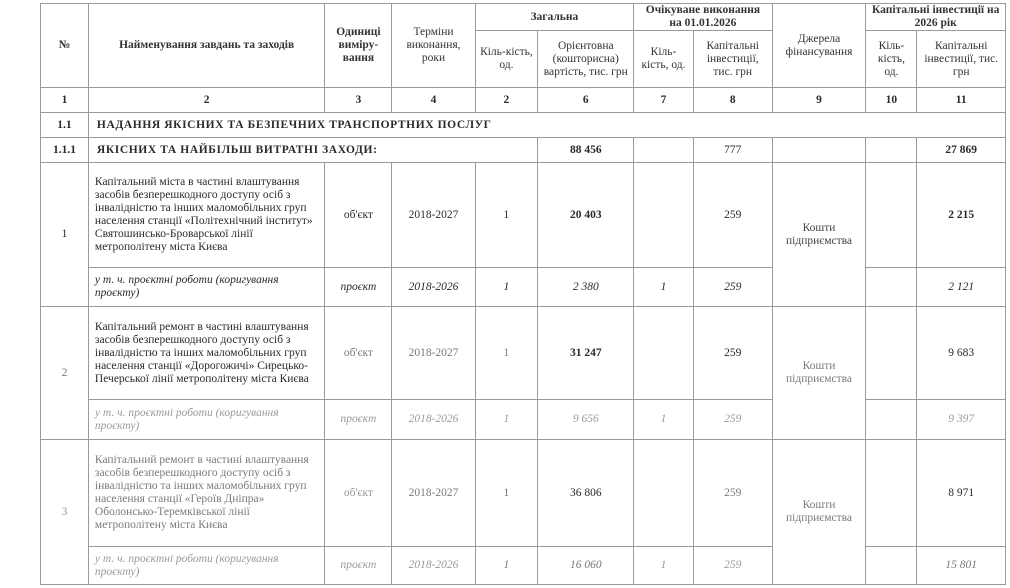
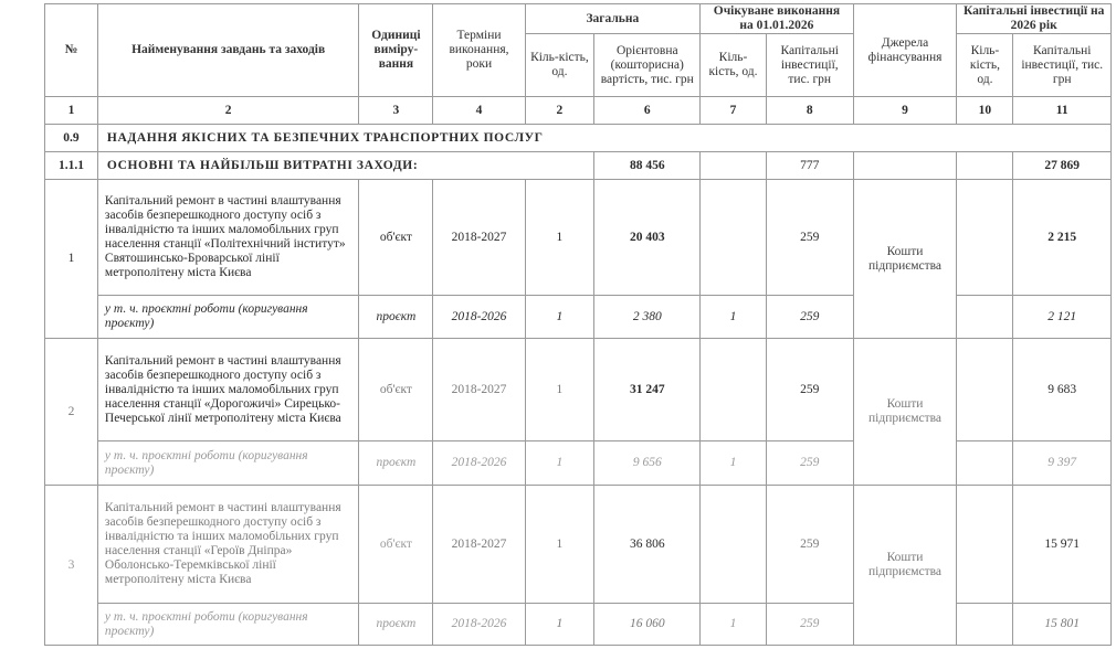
  №	Найменування завдань та заходів	Одиниці виміру-вання	Терміни виконання, роки	Загальна	Очікуване виконання на 01.01.2026	Джерела фінансування	Капітальні інвестиції на 2026 рік
  Кіль-кість, од.	Орієнтовна (кошторисна) вартість, тис. грн	Кіль-кість, од.	Капітальні інвестиції, тис. грн	Кіль-кість, од.	Капітальні інвестиції, тис. грн
  1	2	3	4	2	6	7	8	9	10	11
- 1.1	НАДАННЯ ЯКІСНИХ ТА БЕЗПЕЧНИХ ТРАНСПОРТНИХ ПОСЛУГ
+ 0.9	НАДАННЯ ЯКІСНИХ ТА БЕЗПЕЧНИХ ТРАНСПОРТНИХ ПОСЛУГ
- 1.1.1	ЯКІСНИХ ТА НАЙБІЛЬШ ВИТРАТНІ ЗАХОДИ:	88 456		777			27 869
+ 1.1.1	ОСНОВНІ ТА НАЙБІЛЬШ ВИТРАТНІ ЗАХОДИ:	88 456		777			27 869
- 1	Капітальний міста в частині влаштування засобів безперешкодного доступу осіб з інвалідністю та інших маломобільних груп населення станції «Політехнічний інститут» Святошинсько-Броварської лінії метрополітену міста Києва	об'єкт	2018-2027	1	20 403		259	Кошти підприємства		2 215
+ 1	Капітальний ремонт в частині влаштування засобів безперешкодного доступу осіб з інвалідністю та інших маломобільних груп населення станції «Політехнічний інститут» Святошинсько-Броварської лінії метрополітену міста Києва	об'єкт	2018-2027	1	20 403		259	Кошти підприємства		2 215
  у т. ч. проєктні роботи (коригування проєкту)	проєкт	2018-2026	1	2 380	1	259		2 121
  2	Капітальний ремонт в частині влаштування засобів безперешкодного доступу осіб з інвалідністю та інших маломобільних груп населення станції «Дорогожичі» Сирецько-Печерської лінії метрополітену міста Києва	об'єкт	2018-2027	1	31 247		259	Кошти підприємства		9 683
  у т. ч. проєктні роботи (коригування проєкту)	проєкт	2018-2026	1	9 656	1	259		9 397
- 3	Капітальний ремонт в частині влаштування засобів безперешкодного доступу осіб з інвалідністю та інших маломобільних груп населення станції «Героїв Дніпра» Оболонсько-Теремківської лінії метрополітену міста Києва	об'єкт	2018-2027	1	36 806		259	Кошти підприємства		8 971
+ 3	Капітальний ремонт в частині влаштування засобів безперешкодного доступу осіб з інвалідністю та інших маломобільних груп населення станції «Героїв Дніпра» Оболонсько-Теремківської лінії метрополітену міста Києва	об'єкт	2018-2027	1	36 806		259	Кошти підприємства		15 971
  у т. ч. проєктні роботи (коригування проєкту)	проєкт	2018-2026	1	16 060	1	259		15 801
